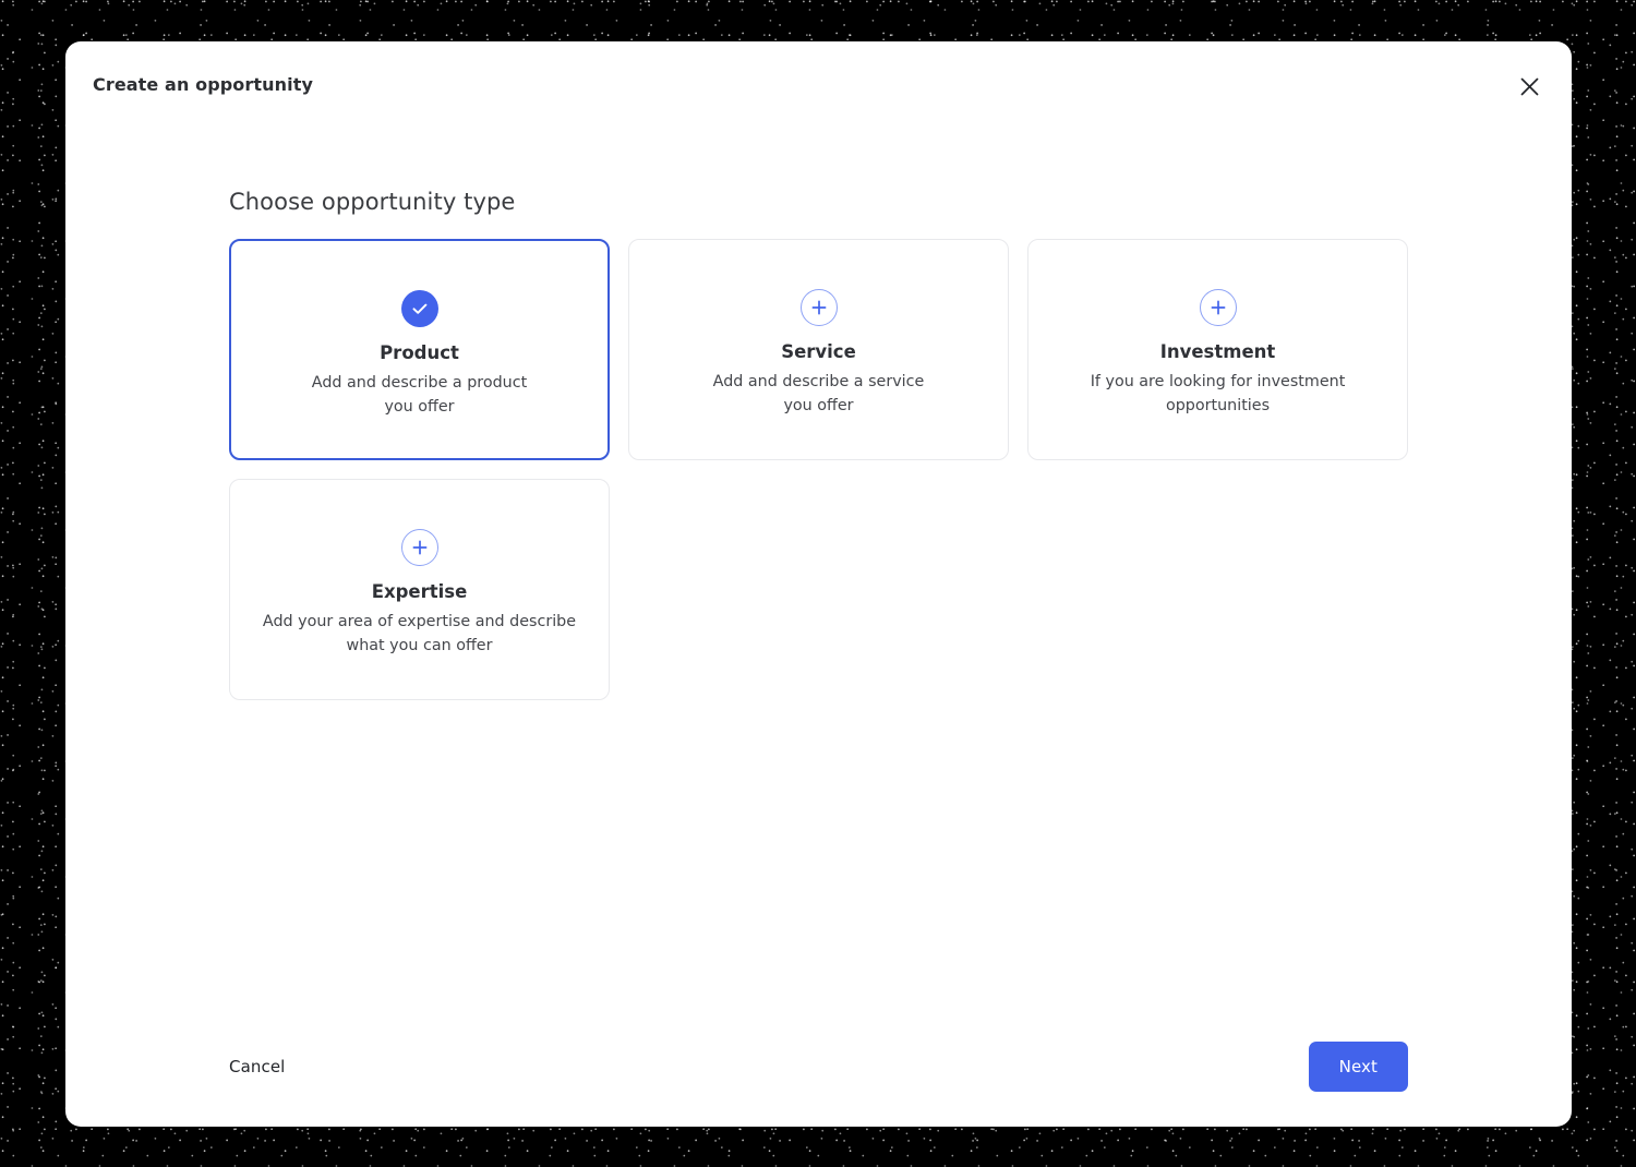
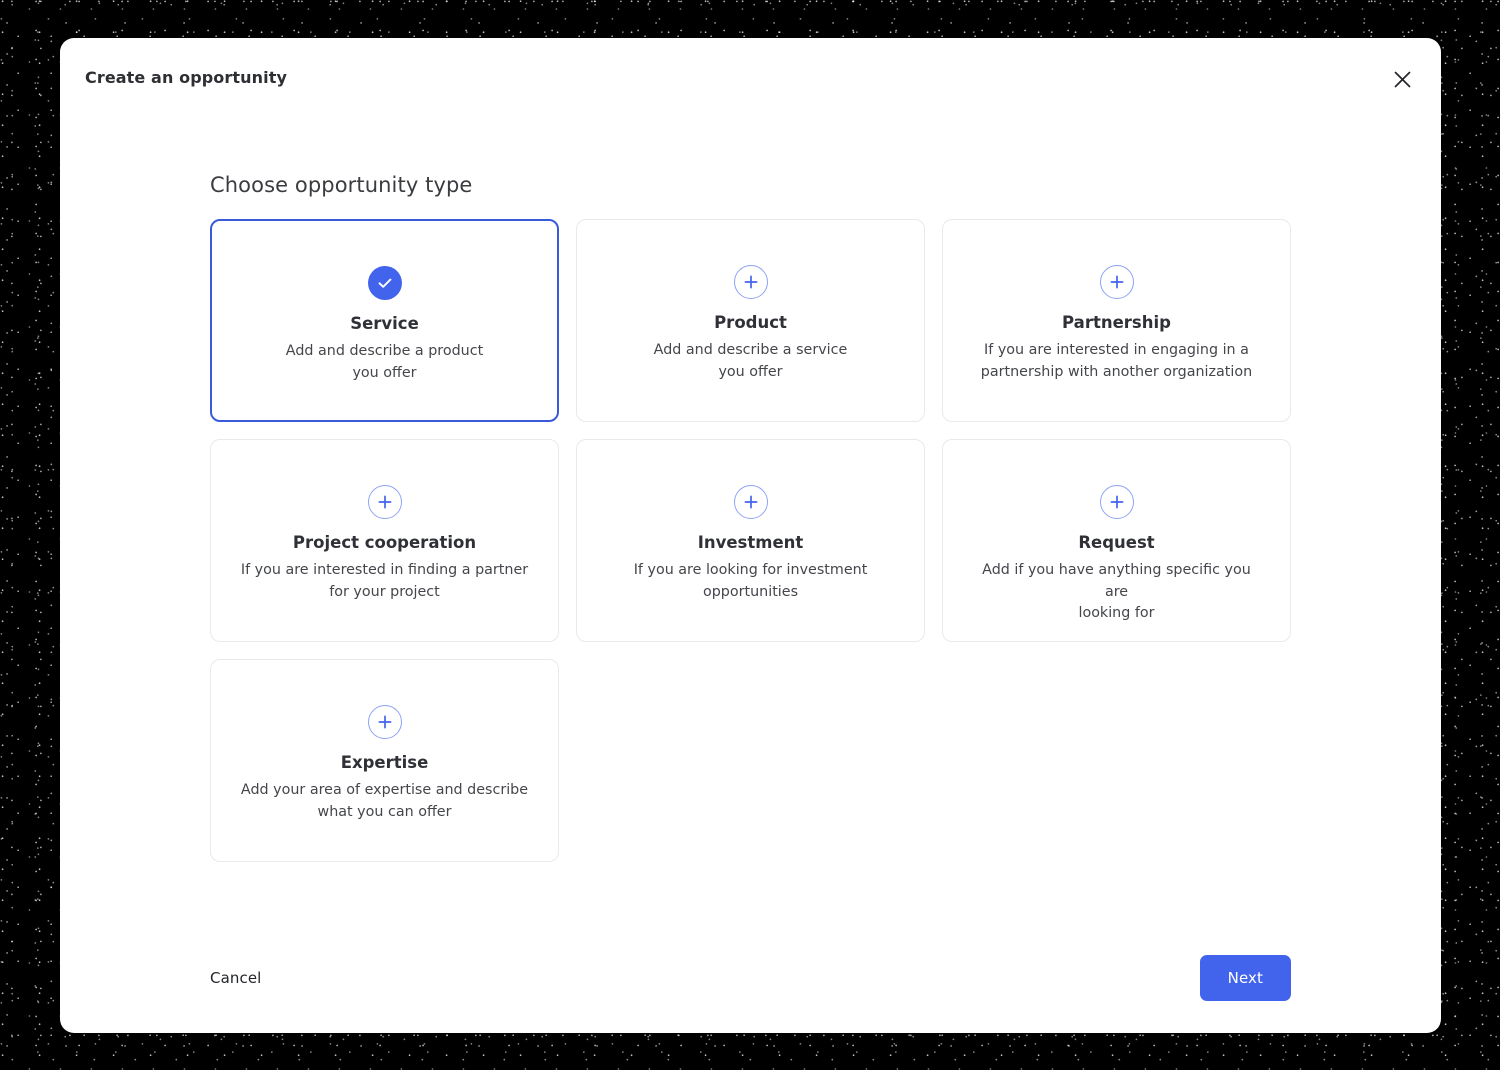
  Create an opportunity
  Choose opportunity type
- Product
+ Service
  Add and describe a product
  you offer
- Service
+ Product
  Add and describe a service
  you offer
+ Partnership
+ If you are interested in engaging in a
+ partnership with another organization
+ Project cooperation
+ If you are interested in finding a partner
+ for your project
  Investment
  If you are looking for investment
  opportunities
+ Request
+ Add if you have anything specific you are
+ looking for
  Expertise
  Add your area of expertise and describe
  what you can offer
  Cancel
  Next
